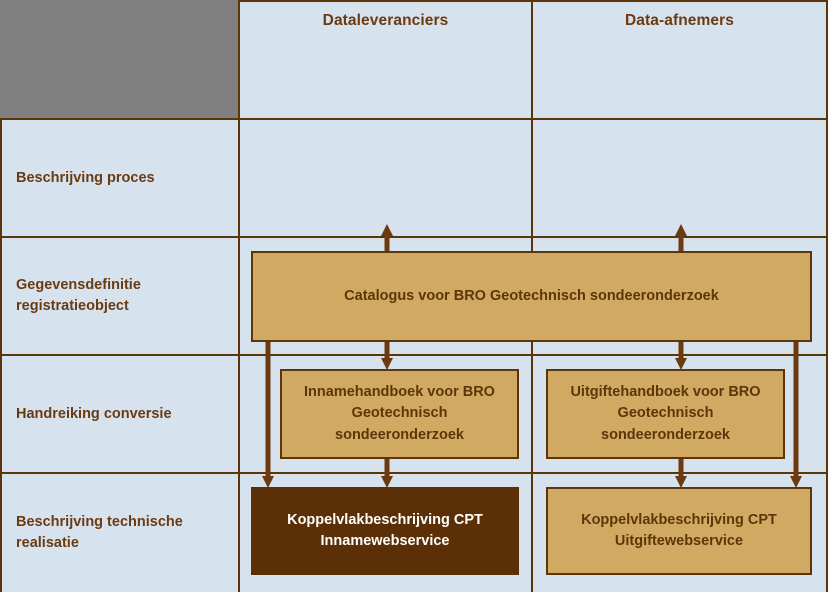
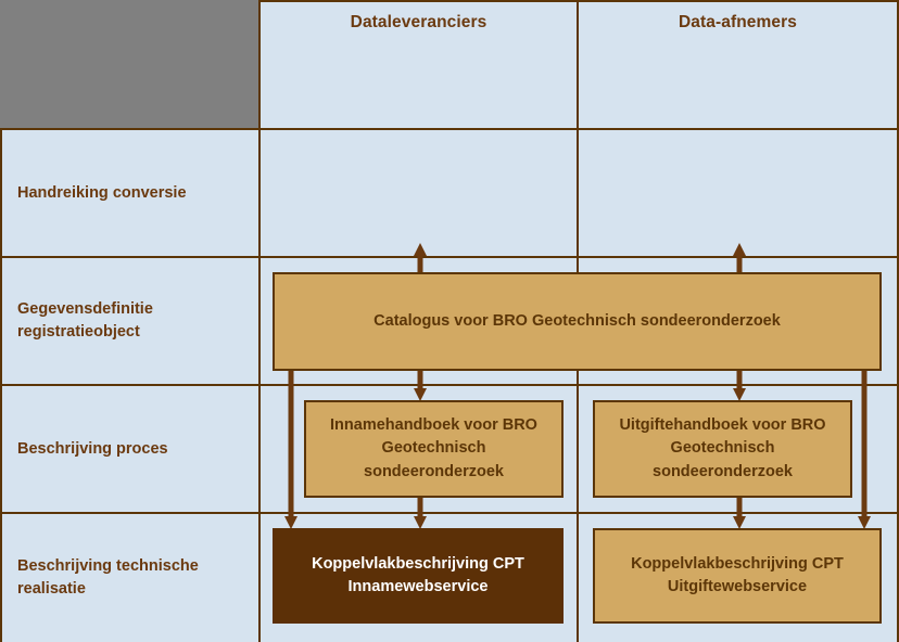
  Dataleveranciers
  Data-afnemers
- Beschrijving proces
+ Handreiking conversie
  Gegevensdefinitie registratieobject
- Handreiking conversie
+ Beschrijving proces
  Beschrijving technische realisatie
  Catalogus voor BRO Geotechnisch sondeeronderzoek
  Innamehandboek voor BRO Geotechnisch sondeeronderzoek
  Uitgiftehandboek voor BRO Geotechnisch sondeeronderzoek
  Koppelvlakbeschrijving CPT Innamewebservice
  Koppelvlakbeschrijving CPT Uitgiftewebservice
